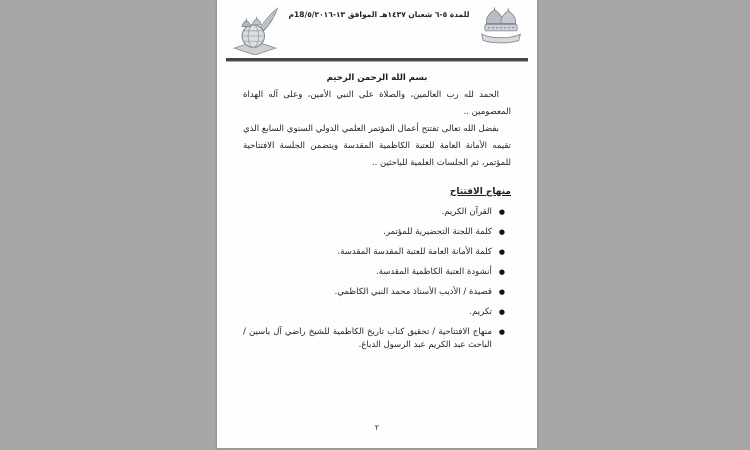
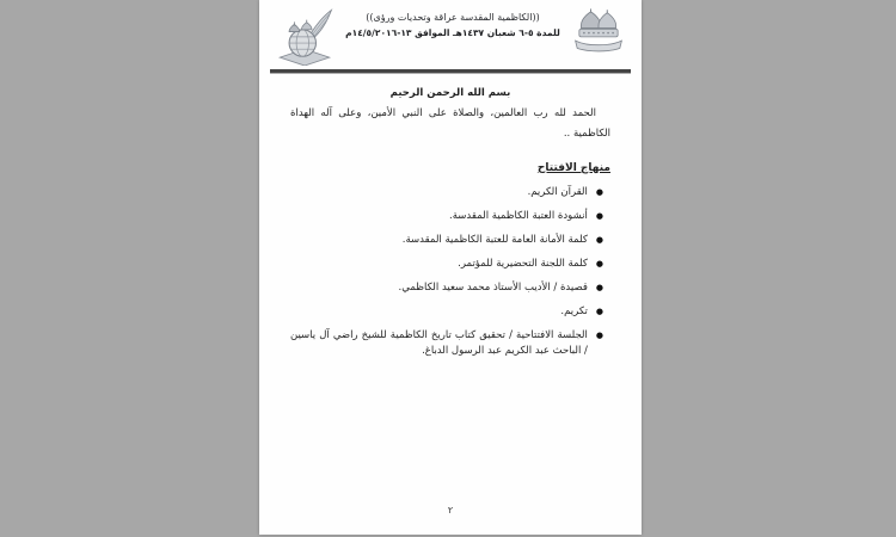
+ ((الكاظمية المقدسة عراقة وتحديات ورؤى))
- للمدة ٥-٦ شعبان ١٤٣٧هـ الموافق ١٣-18/٥/٢٠١٦م
+ للمدة ٥-٦ شعبان ١٤٣٧هـ الموافق ١٣-١٤/٥/٢٠١٦م
  بسم الله الرحمن الرحيم
- الحمد لله رب العالمين، والصلاة على النبي الأمين، وعلى آله الهداة المعصومين ..
+ الحمد لله رب العالمين، والصلاة على النبي الأمين، وعلى آله الهداة الكاظمية ..
- بفضل الله تعالى تفتتح أعمال المؤتمر العلمي الدولي السنوي السابع الذي تقيمه الأمانة العامة للعتبة الكاظمية المقدسة ويتضمن الجلسة الافتتاحية للمؤتمر، ثم الجلسات العلمية للباحثين ..
  منهاج الافتتاح
  ●
  القرآن الكريم.
  ●
- كلمة اللجنة التحضيرية للمؤتمر.
+ أنشودة العتبة الكاظمية المقدسة.
  ●
- كلمة الأمانة العامة للعتبة المقدسة المقدسة.
+ كلمة الأمانة العامة للعتبة الكاظمية المقدسة.
  ●
- أنشودة العتبة الكاظمية المقدسة.
+ كلمة اللجنة التحضيرية للمؤتمر.
  ●
- قصيدة / الأديب الأستاذ محمد النبي الكاظمي.
+ قصيدة / الأديب الأستاذ محمد سعيد الكاظمي.
  ●
  تكريم.
  ●
- منهاج الافتتاحية / تحقيق كتاب تاريخ الكاظمية للشيخ راضي آل ياسين / الباحث عبد الكريم عبد الرسول الدباغ.
+ الجلسة الافتتاحية / تحقيق كتاب تاريخ الكاظمية للشيخ راضي آل ياسين / الباحث عبد الكريم عبد الرسول الدباغ.
  ٢
